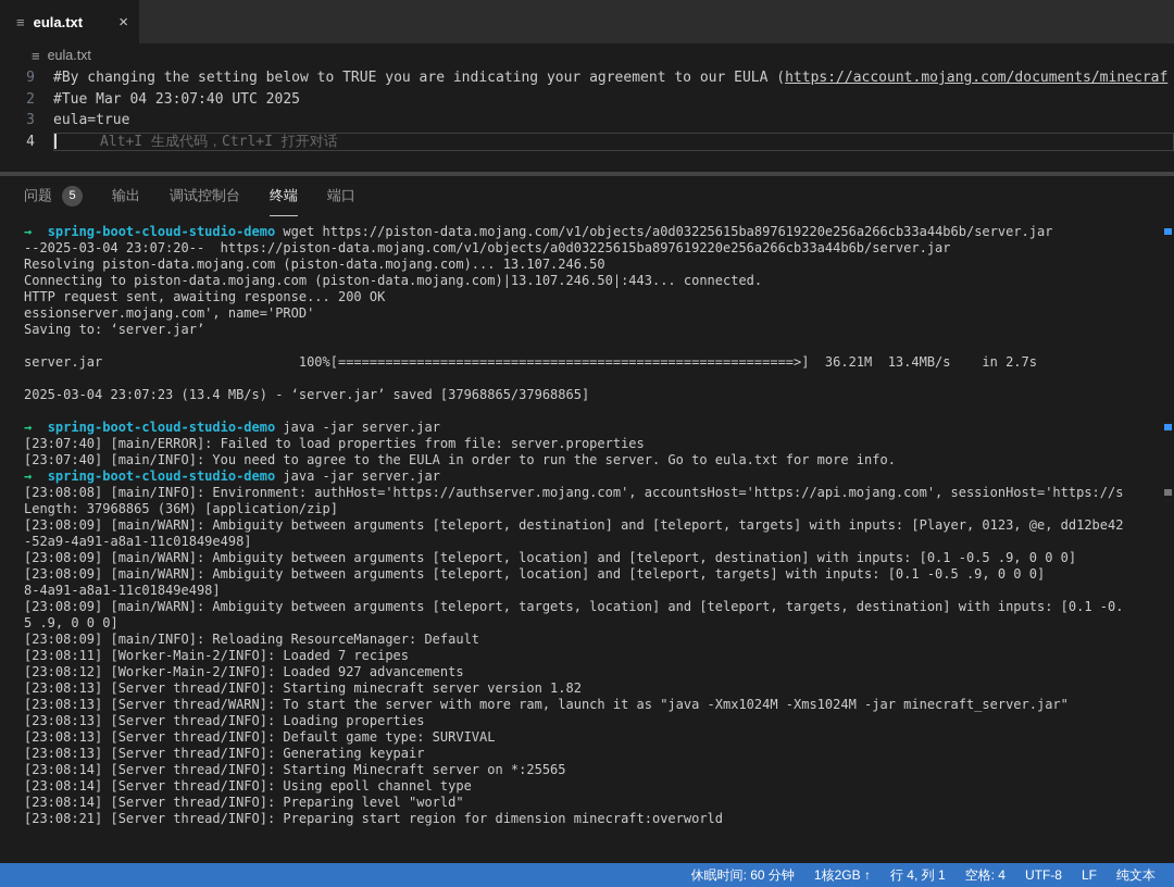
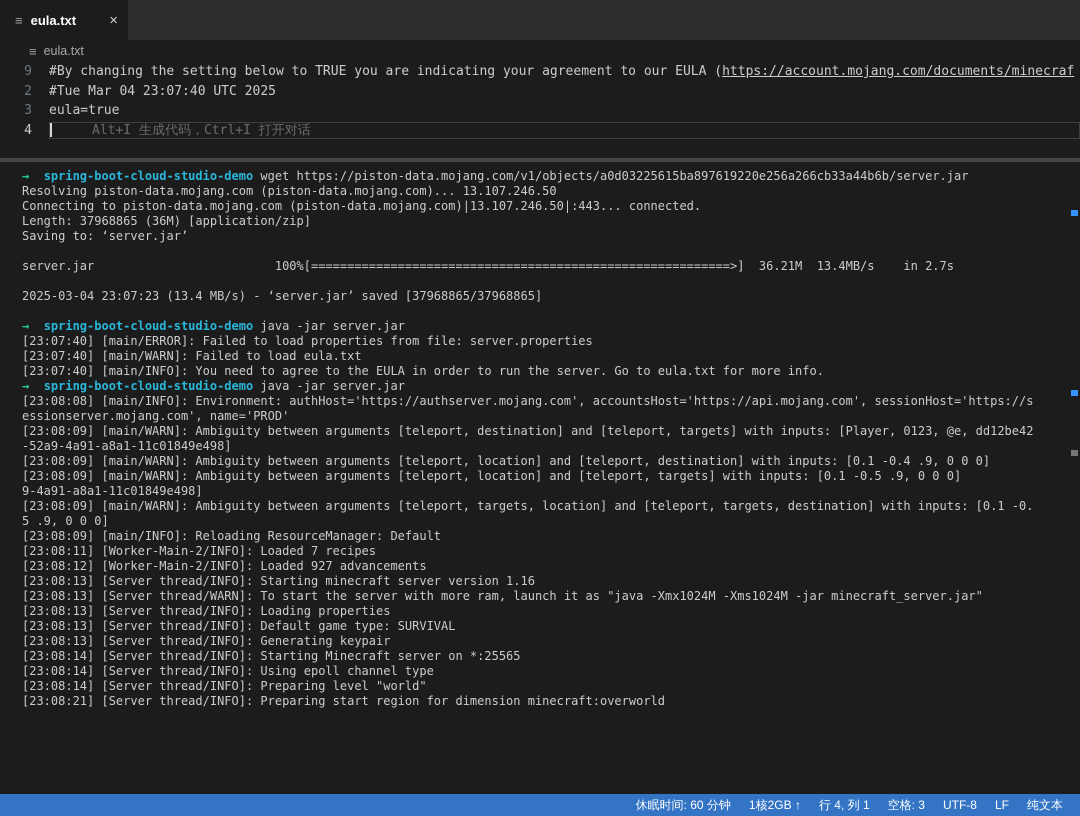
  ≡
  eula.txt
  ×
  ≡
  eula.txt
  9
  #By changing the setting below to TRUE you are indicating your agreement to our EULA (https://account.mojang.com/documents/minecraf
  2
  #Tue Mar 04 23:07:40 UTC 2025
  3
  eula=true
  4
  Alt+I 生成代码，Ctrl+I 打开对话
- 问题
- 5
- 输出
- 调试控制台
- 终端
- 端口
  → spring-boot-cloud-studio-demo wget https://piston-data.mojang.com/v1/objects/a0d03225615ba897619220e256a266cb33a44b6b/server.jar
- --2025-03-04 23:07:20-- https://piston-data.mojang.com/v1/objects/a0d03225615ba897619220e256a266cb33a44b6b/server.jar
  Resolving piston-data.mojang.com (piston-data.mojang.com)... 13.107.246.50
  Connecting to piston-data.mojang.com (piston-data.mojang.com)|13.107.246.50|:443... connected.
- HTTP request sent, awaiting response... 200 OK
- essionserver.mojang.com', name='PROD'
+ Length: 37968865 (36M) [application/zip]
  Saving to: ‘server.jar’
  server.jar 100%[==========================================================>] 36.21M 13.4MB/s in 2.7s
  2025-03-04 23:07:23 (13.4 MB/s) - ‘server.jar’ saved [37968865/37968865]
  → spring-boot-cloud-studio-demo java -jar server.jar
  [23:07:40] [main/ERROR]: Failed to load properties from file: server.properties
+ [23:07:40] [main/WARN]: Failed to load eula.txt
  [23:07:40] [main/INFO]: You need to agree to the EULA in order to run the server. Go to eula.txt for more info.
  → spring-boot-cloud-studio-demo java -jar server.jar
  [23:08:08] [main/INFO]: Environment: authHost='https://authserver.mojang.com', accountsHost='https://api.mojang.com', sessionHost='https://s
- Length: 37968865 (36M) [application/zip]
+ essionserver.mojang.com', name='PROD'
  [23:08:09] [main/WARN]: Ambiguity between arguments [teleport, destination] and [teleport, targets] with inputs: [Player, 0123, @e, dd12be42
  -52a9-4a91-a8a1-11c01849e498]
- [23:08:09] [main/WARN]: Ambiguity between arguments [teleport, location] and [teleport, destination] with inputs: [0.1 -0.5 .9, 0 0 0]
+ [23:08:09] [main/WARN]: Ambiguity between arguments [teleport, location] and [teleport, destination] with inputs: [0.1 -0.4 .9, 0 0 0]
  [23:08:09] [main/WARN]: Ambiguity between arguments [teleport, location] and [teleport, targets] with inputs: [0.1 -0.5 .9, 0 0 0]
- 8-4a91-a8a1-11c01849e498]
+ 9-4a91-a8a1-11c01849e498]
  [23:08:09] [main/WARN]: Ambiguity between arguments [teleport, targets, location] and [teleport, targets, destination] with inputs: [0.1 -0.
  5 .9, 0 0 0]
  [23:08:09] [main/INFO]: Reloading ResourceManager: Default
  [23:08:11] [Worker-Main-2/INFO]: Loaded 7 recipes
  [23:08:12] [Worker-Main-2/INFO]: Loaded 927 advancements
- [23:08:13] [Server thread/INFO]: Starting minecraft server version 1.82
+ [23:08:13] [Server thread/INFO]: Starting minecraft server version 1.16
  [23:08:13] [Server thread/WARN]: To start the server with more ram, launch it as "java -Xmx1024M -Xms1024M -jar minecraft_server.jar"
  [23:08:13] [Server thread/INFO]: Loading properties
  [23:08:13] [Server thread/INFO]: Default game type: SURVIVAL
  [23:08:13] [Server thread/INFO]: Generating keypair
  [23:08:14] [Server thread/INFO]: Starting Minecraft server on *:25565
  [23:08:14] [Server thread/INFO]: Using epoll channel type
  [23:08:14] [Server thread/INFO]: Preparing level "world"
  [23:08:21] [Server thread/INFO]: Preparing start region for dimension minecraft:overworld
  休眠时间: 60 分钟
  1核2GB ↑
  行 4, 列 1
- 空格: 4
+ 空格: 3
  UTF-8
  LF
  纯文本
